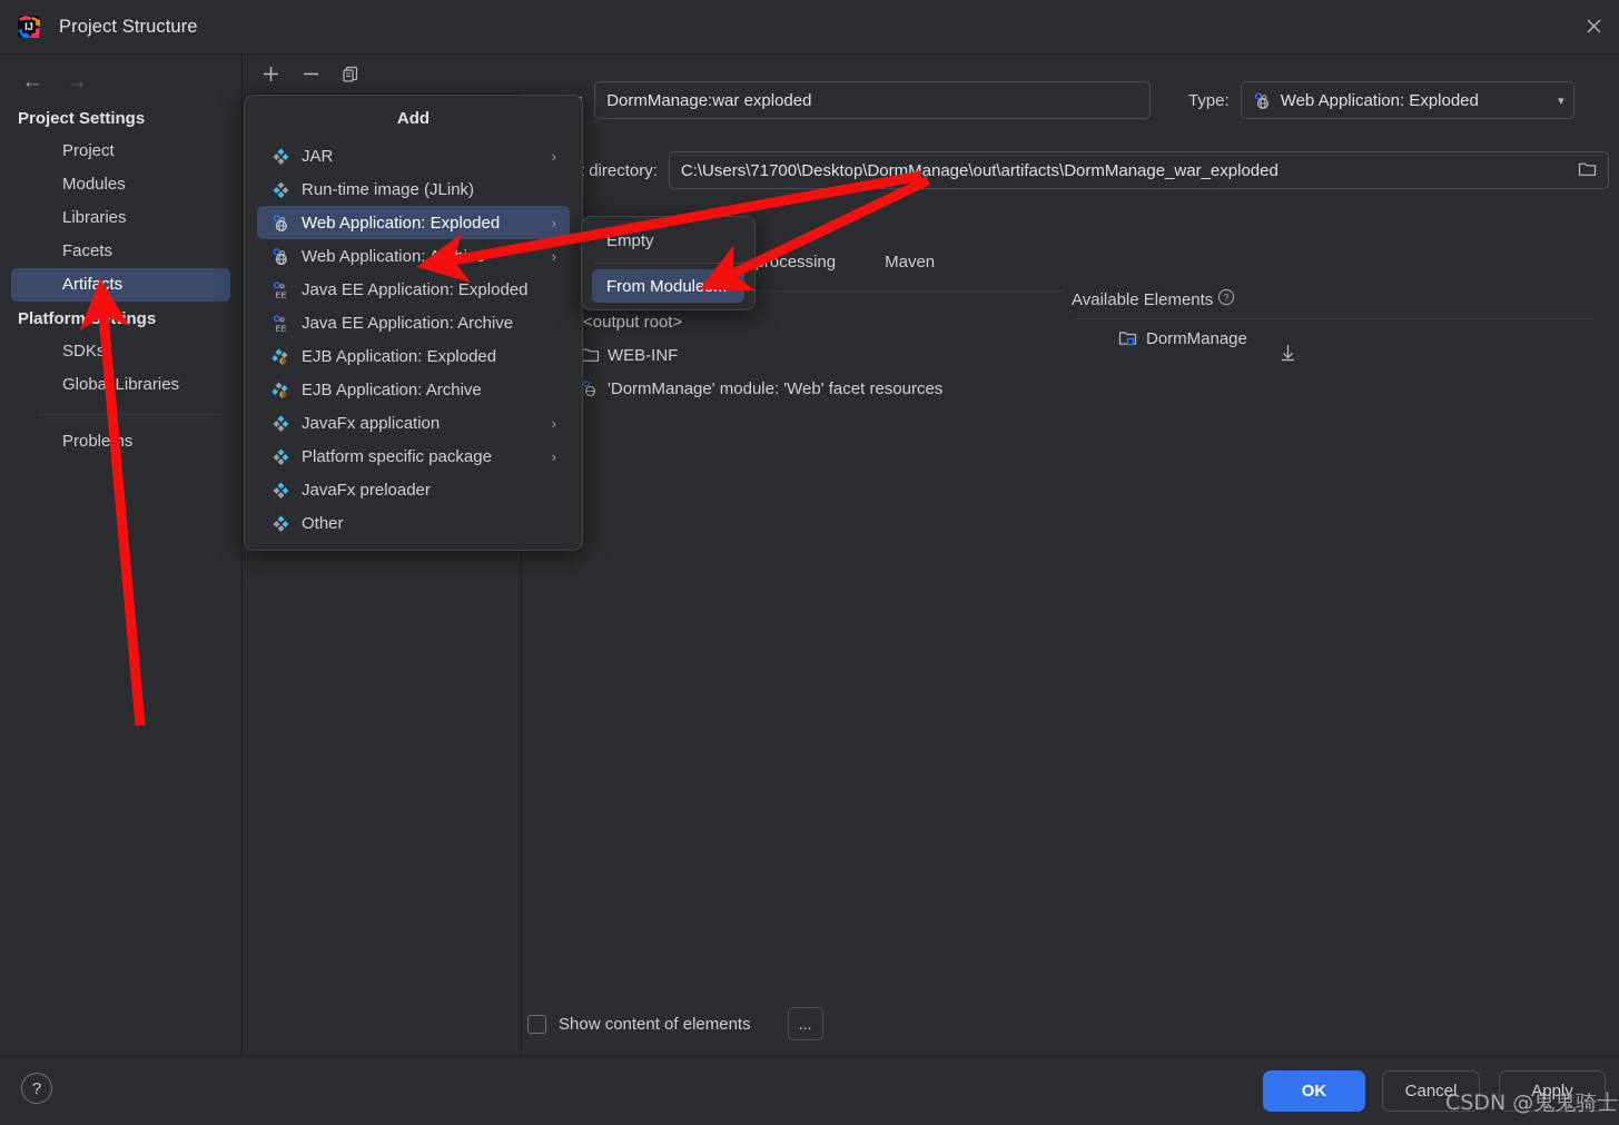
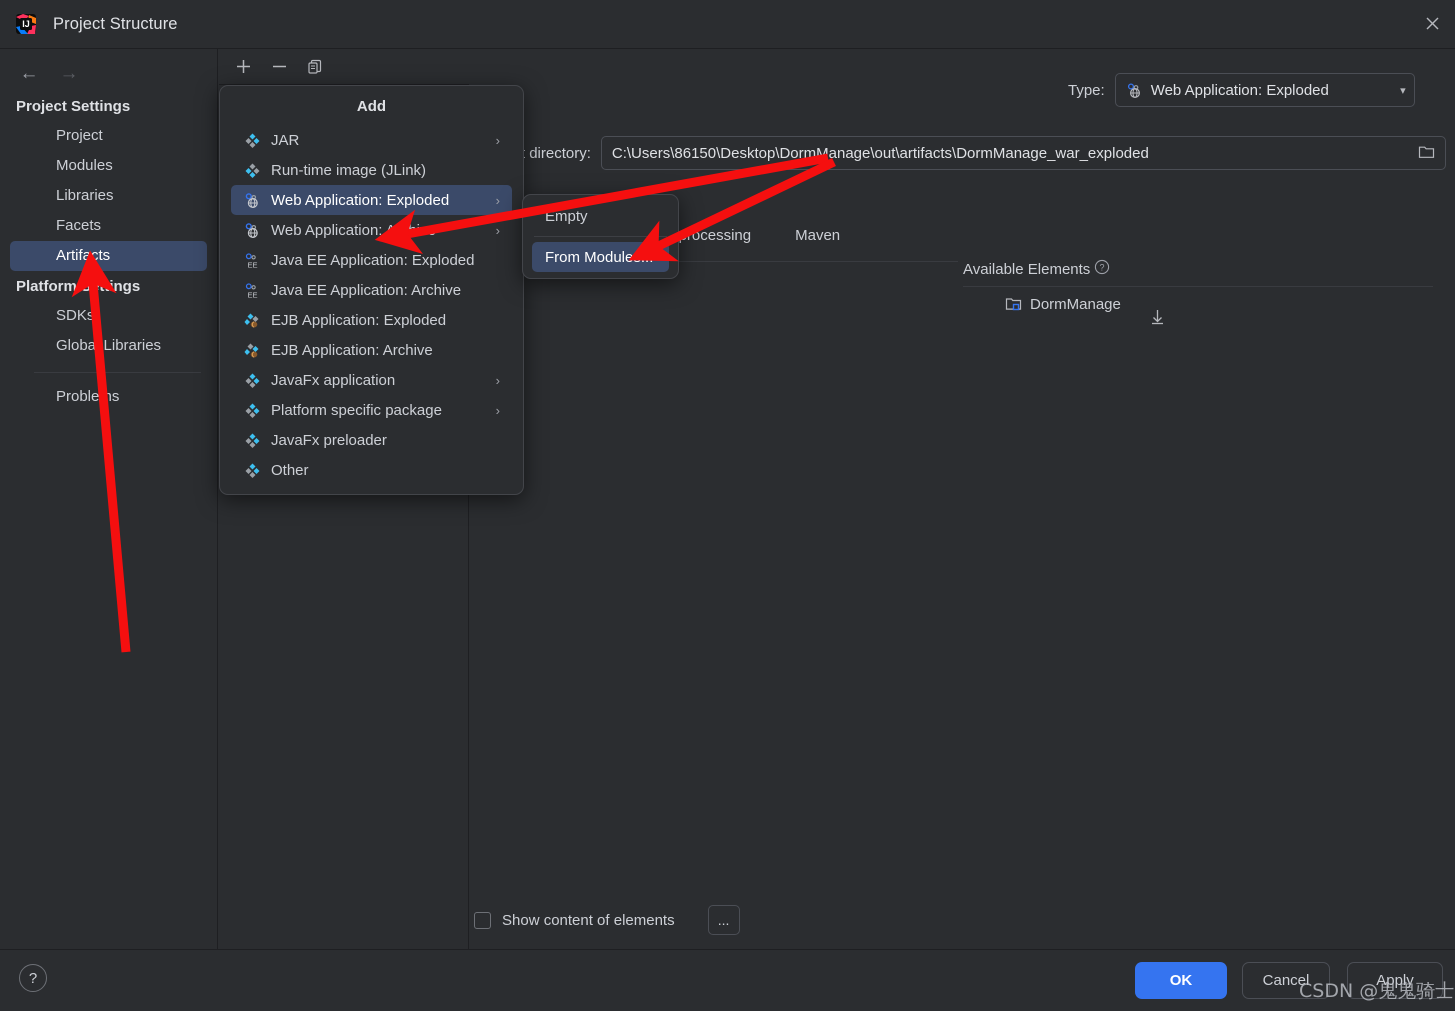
  IJ
  Project Structure
  ←
  →
  Project Settings
  Project
  Modules
  Libraries
  Facets
  Artifacts
  Platform Sttings
  SDKs
  Globa Libraries
  Probles
- DormManage:war exploded
  Type:
  Web Application: Exploded
  ▾
- C:\Users\71700\Desktop\DormManage\out\artifacts\DormManage_war_exploded
+ C:\Users\86150\Desktop\DormManage\out\artifacts\DormManage_war_exploded
  Maven
- <output root>
- WEB-INF
- 'DormManage' module: 'Web' facet resources
  Available Elements
  ?
  DormManage
  Show content of elements
  ...
  Add
  JAR
  ›
  Run-time image (JLink)
  Web Application: Exploded
  ›
  Web Application: Ar
  ›
  EE
  Java EE Application: Exploded
  EE
  Java EE Application: Archive
  EJB Application: Exploded
  EJB Application: Archive
  JavaFx application
  ›
  Platform specific package
  ›
  JavaFx preloader
  Other
  Empty
  From Modules...
  ?
  OK
  Cancel
  Apply
  CSDN @鬼鬼骑士
